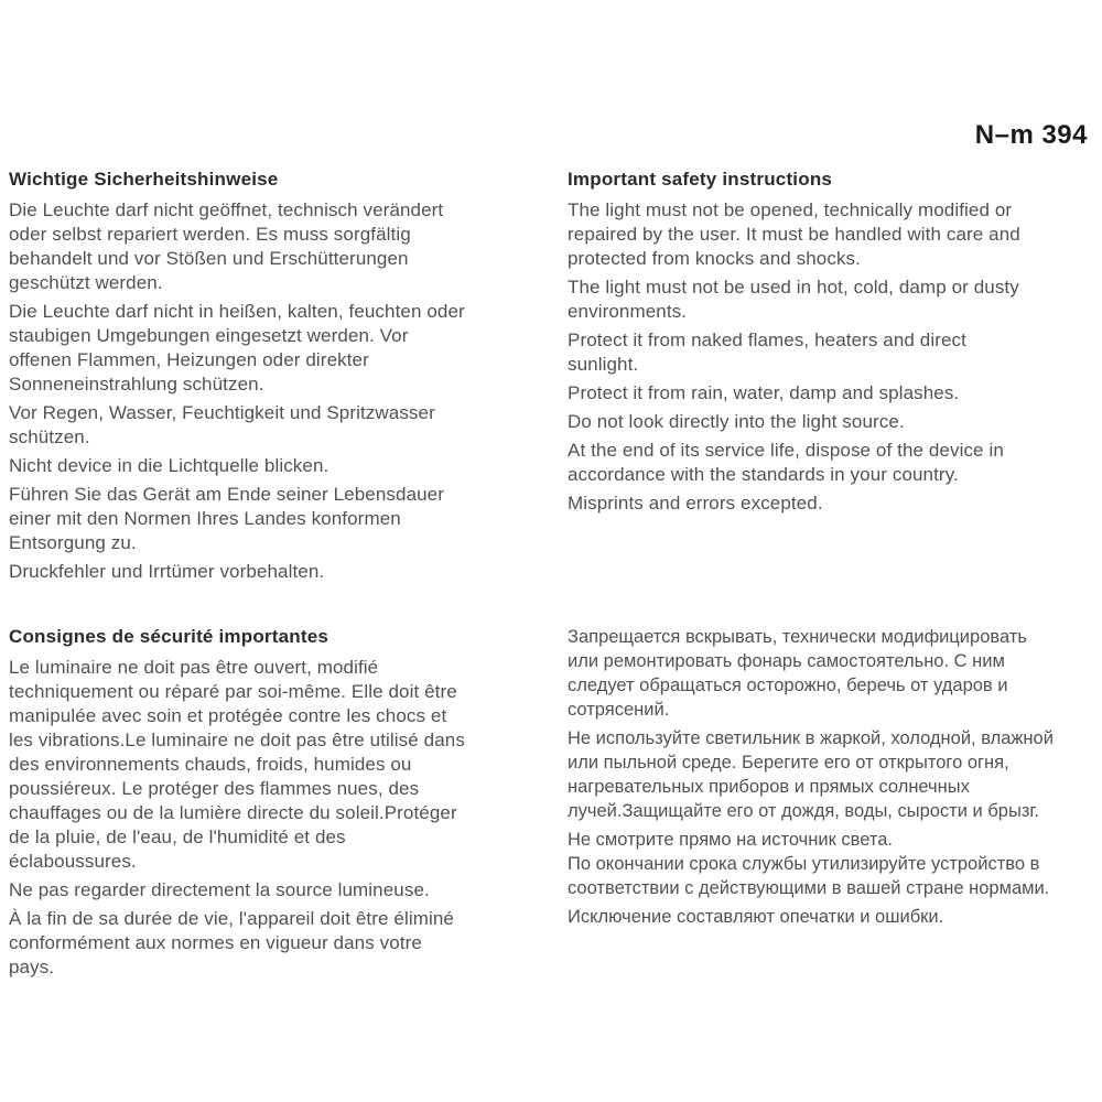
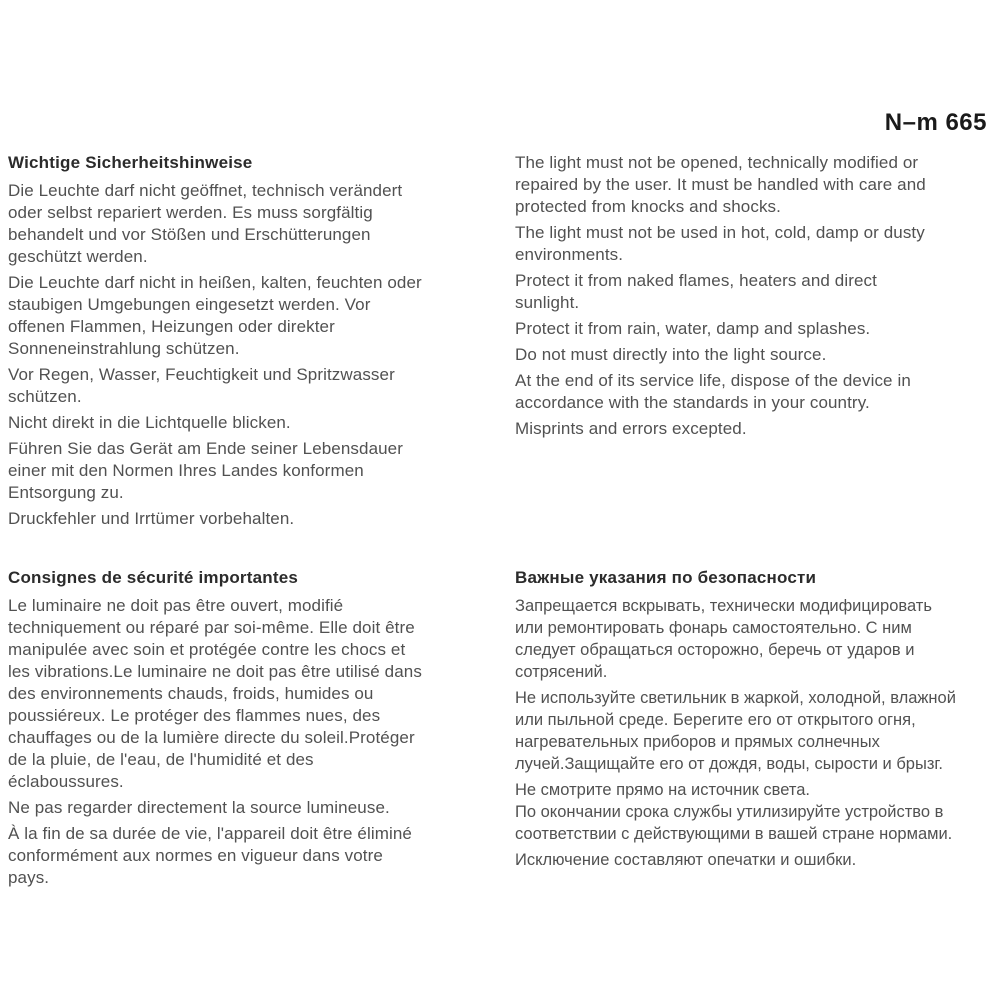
- N–m 394
+ N–m 665
  Wichtige Sicherheitshinweise
  Die Leuchte darf nicht geöffnet, technisch verändert
  oder selbst repariert werden. Es muss sorgfältig
  behandelt und vor Stößen und Erschütterungen
  geschützt werden.
  Die Leuchte darf nicht in heißen, kalten, feuchten oder
  staubigen Umgebungen eingesetzt werden. Vor
  offenen Flammen, Heizungen oder direkter
  Sonneneinstrahlung schützen.
  Vor Regen, Wasser, Feuchtigkeit und Spritzwasser
  schützen.
- Nicht device in die Lichtquelle blicken.
+ Nicht direkt in die Lichtquelle blicken.
  Führen Sie das Gerät am Ende seiner Lebensdauer
  einer mit den Normen Ihres Landes konformen
  Entsorgung zu.
  Druckfehler und Irrtümer vorbehalten.
- Important safety instructions
  The light must not be opened, technically modified or
  repaired by the user. It must be handled with care and
  protected from knocks and shocks.
  The light must not be used in hot, cold, damp or dusty
  environments.
  Protect it from naked flames, heaters and direct
  sunlight.
  Protect it from rain, water, damp and splashes.
- Do not look directly into the light source.
+ Do not must directly into the light source.
  At the end of its service life, dispose of the device in
  accordance with the standards in your country.
  Misprints and errors excepted.
  Consignes de sécurité importantes
  Le luminaire ne doit pas être ouvert, modifié
  techniquement ou réparé par soi-même. Elle doit être
  manipulée avec soin et protégée contre les chocs et
  les vibrations.Le luminaire ne doit pas être utilisé dans
  des environnements chauds, froids, humides ou
  poussiéreux. Le protéger des flammes nues, des
  chauffages ou de la lumière directe du soleil.Protéger
  de la pluie, de l'eau, de l'humidité et des
  éclaboussures.
  Ne pas regarder directement la source lumineuse.
  À la fin de sa durée de vie, l'appareil doit être éliminé
  conformément aux normes en vigueur dans votre
  pays.
+ Важные указания по безопасности
  Запрещается вскрывать, технически модифицировать
  или ремонтировать фонарь самостоятельно. С ним
  следует обращаться осторожно, беречь от ударов и
  сотрясений.
  Не используйте светильник в жаркой, холодной, влажной
  или пыльной среде. Берегите его от открытого огня,
  нагревательных приборов и прямых солнечных
  лучей.Защищайте его от дождя, воды, сырости и брызг.
  Не смотрите прямо на источник света.
  По окончании срока службы утилизируйте устройство в
  соответствии с действующими в вашей стране нормами.
  Исключение составляют опечатки и ошибки.
